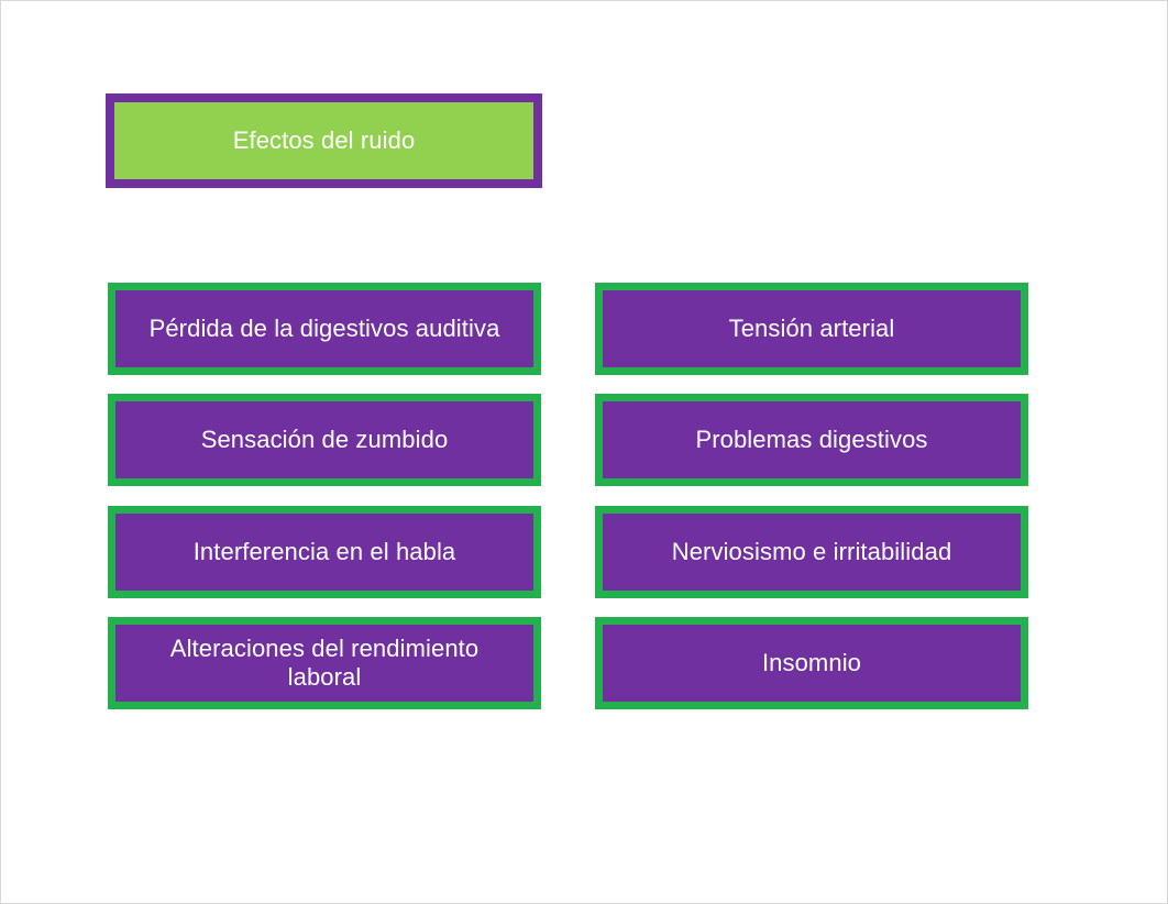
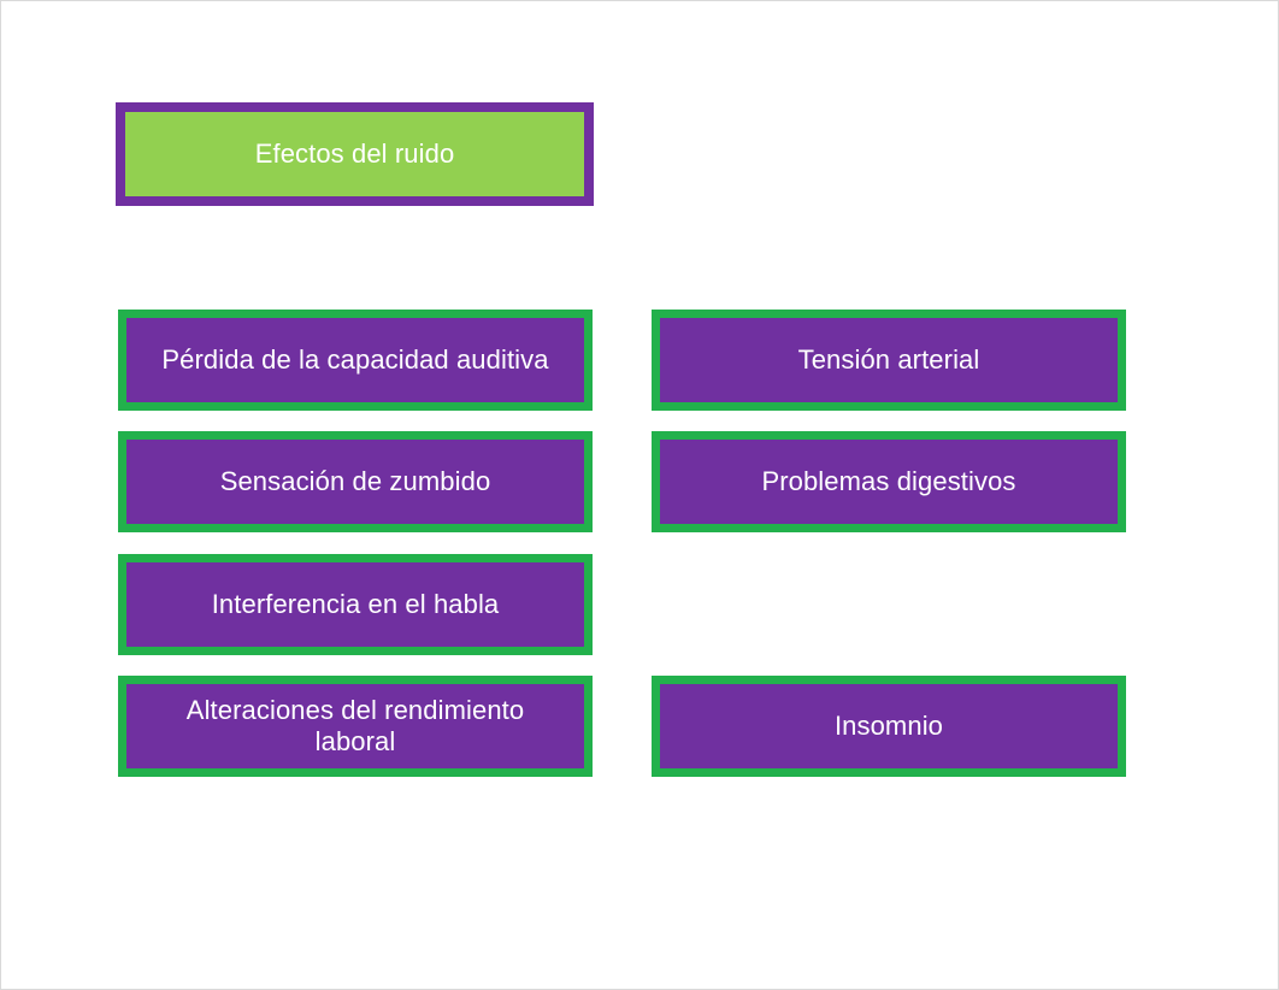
  Efectos del ruido
- Pérdida de la digestivos auditiva
+ Pérdida de la capacidad auditiva
  Sensación de zumbido
  Interferencia en el habla
  Alteraciones del rendimiento
  laboral
  Tensión arterial
  Problemas digestivos
- Nerviosismo e irritabilidad
  Insomnio
